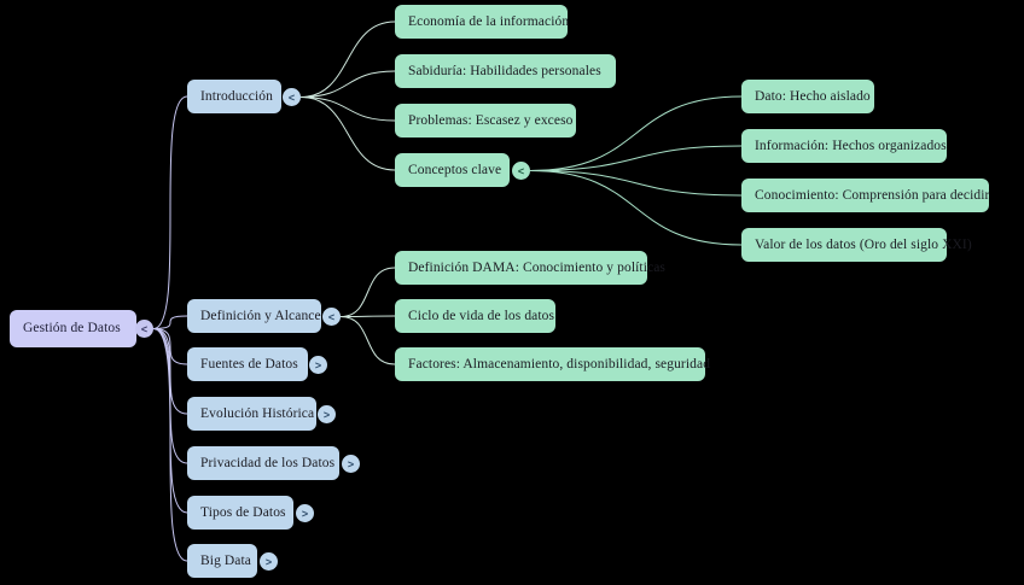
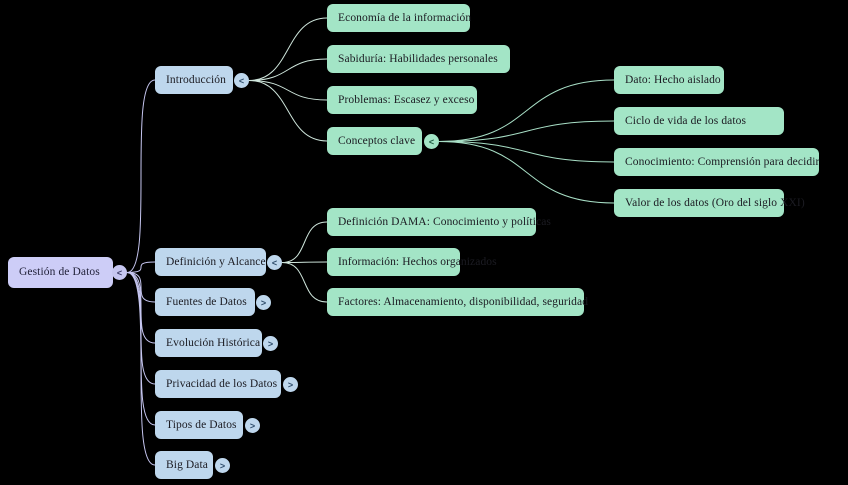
  Gestión de Datos
  <
  Introducción
  <
  Economía de la información
  Sabiduría: Habilidades personales
  Problemas: Escasez y exceso
  Conceptos clave
  <
  Dato: Hecho aislado
- Información: Hechos organizados
+ Ciclo de vida de los datos
  Conocimiento: Comprensión para decidir
  Valor de los datos (Oro del siglo XXI)
  Definición y Alcance
  <
  Definición DAMA: Conocimiento y políticas
- Ciclo de vida de los datos
+ Información: Hechos organizados
  Factores: Almacenamiento, disponibilidad, seguridad
  Fuentes de Datos
  >
  Evolución Histórica
  >
  Privacidad de los Datos
  >
  Tipos de Datos
  >
  Big Data
  >
